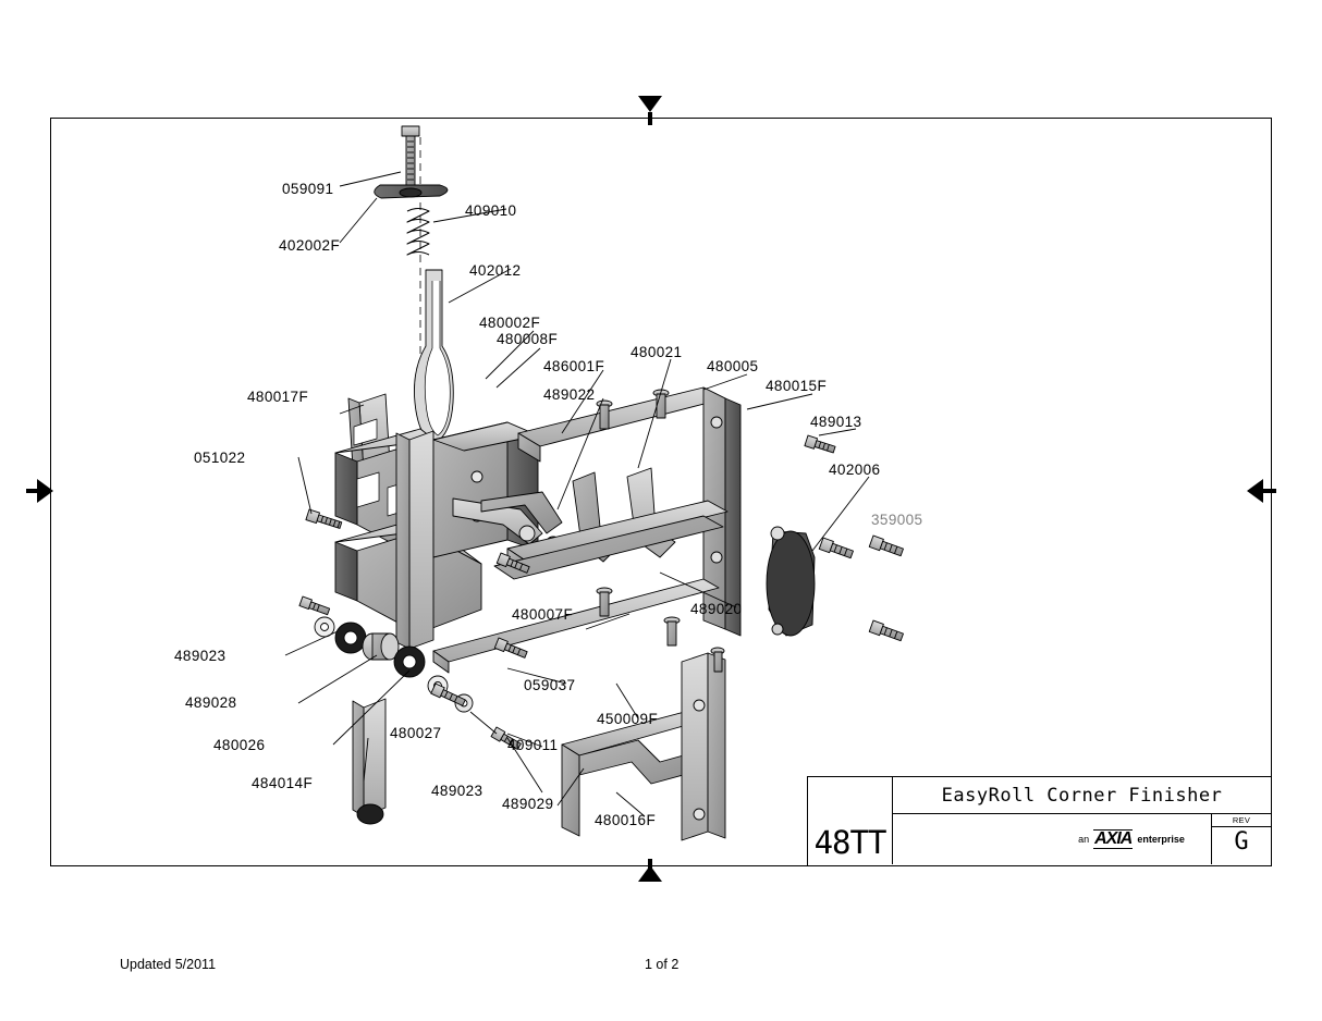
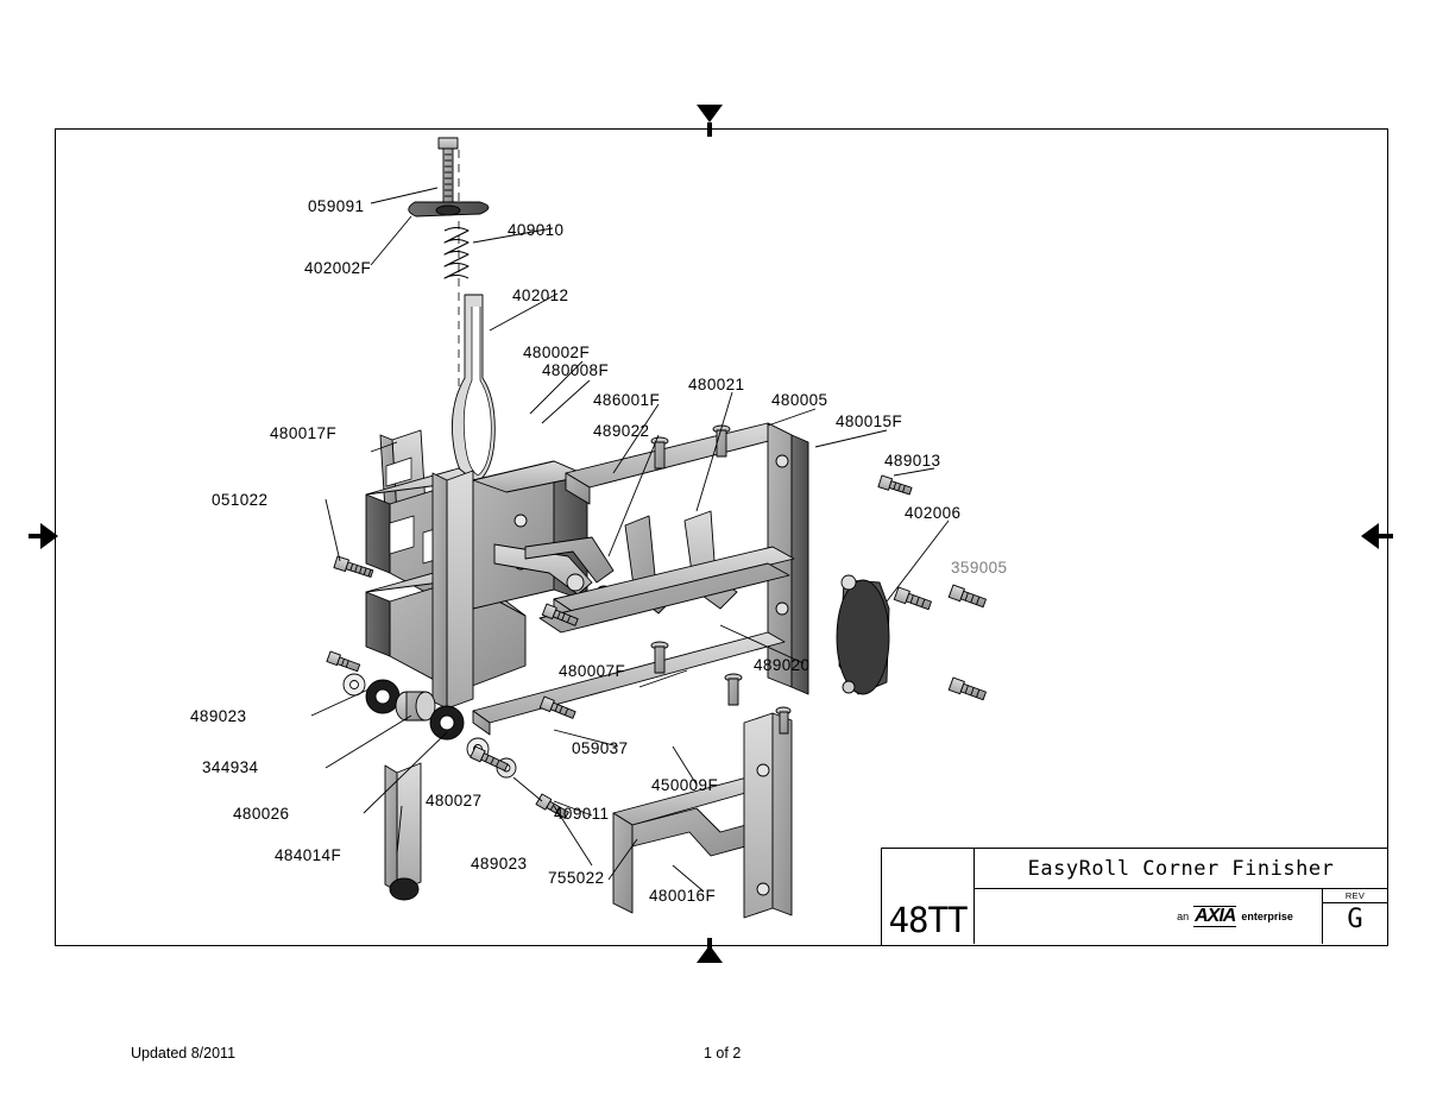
  059091
  409010
  402002F
  402012
  480002F
  480008F
  480021
  486001F
  480005
  489022
  480015F
  480017F
  489013
  051022
  402006
  359005
  480007F
  489020
  489023
- 489028
+ 344934
  059037
  450009F
  480026
  480027
  409011
  484014F
  489023
- 489029
+ 755022
  480016F
  48TT
  EasyRoll Corner Finisher
  an
  AXIA
  enterprise
  REV
  G
- Updated 5/2011
+ Updated 8/2011
  1 of 2
